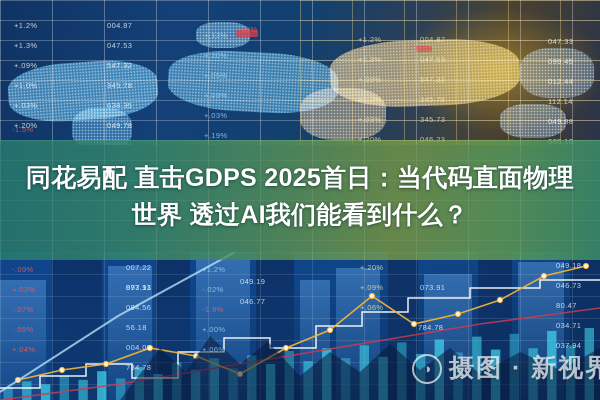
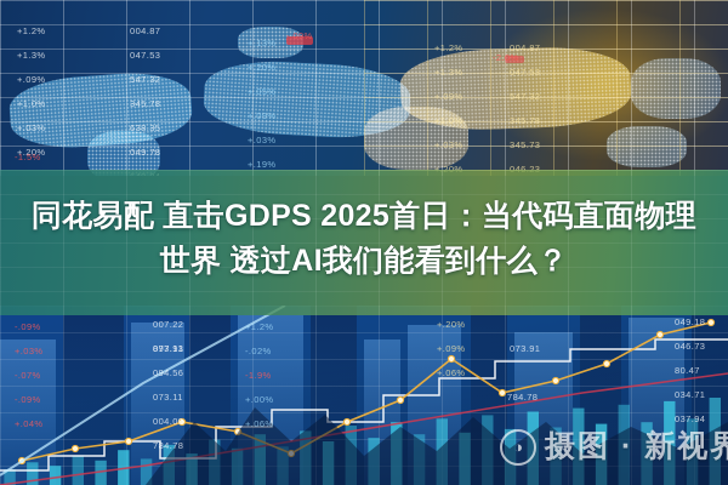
  +1.2%
  +1.3%
  +.09%
  +1.0%
  +.03%
  +.20%
  004.87
  047.53
  547.32
  345.78
  638.35
  049.78
  +.13%
  +.20%
  +.05%
  +.09%
  +.03%
  +.19%
  +1.2%
  +1.3%
  +.09%
  +1.0%
  +.03%
  004.87
  047.53
  547.32
  345.78
  345.73
- 047.33
- 099.45
- 012.44
- 112.14
- 049.88
  -1.5%
  -.09%
  -2.0%
  007.22
  097.13
  094.56
- 56.18
+ 073.11
  004.00
  784.78
  -.09%
  +.03%
  -.07%
  -.09%
  +.04%
  +1.2%
  -.02%
  -1.9%
  +.00%
  +.06%
- 049.19
- 046.77
  049.18
  046.73
  80.47
  034.71
  037.94
  +.20%
  +.09%
  +.06%
  073.91
  784.78
  873.91
  同花易配 直击GDPS 2025首日：当代码直面物理
  世界 透过AI我们能看到什么？
  ◑
  摄图 · 新视界
